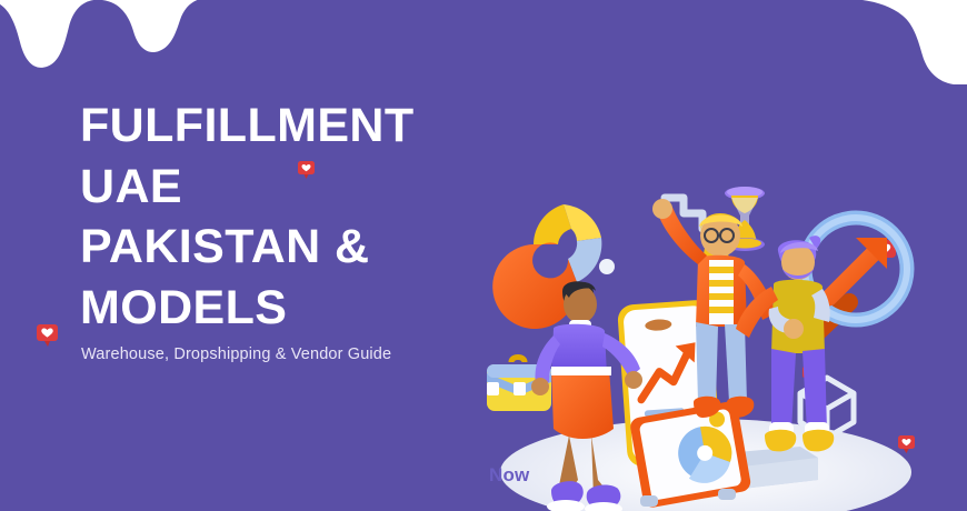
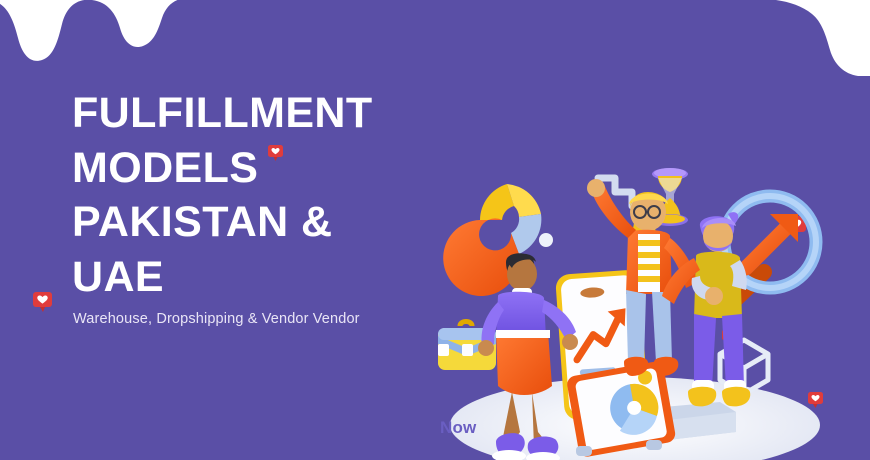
  FULFILLMENT
- UAE
+ MODELS
  PAKISTAN &
- MODELS
+ UAE
- Warehouse, Dropshipping & Vendor Guide
+ Warehouse, Dropshipping & Vendor Vendor
  Now
